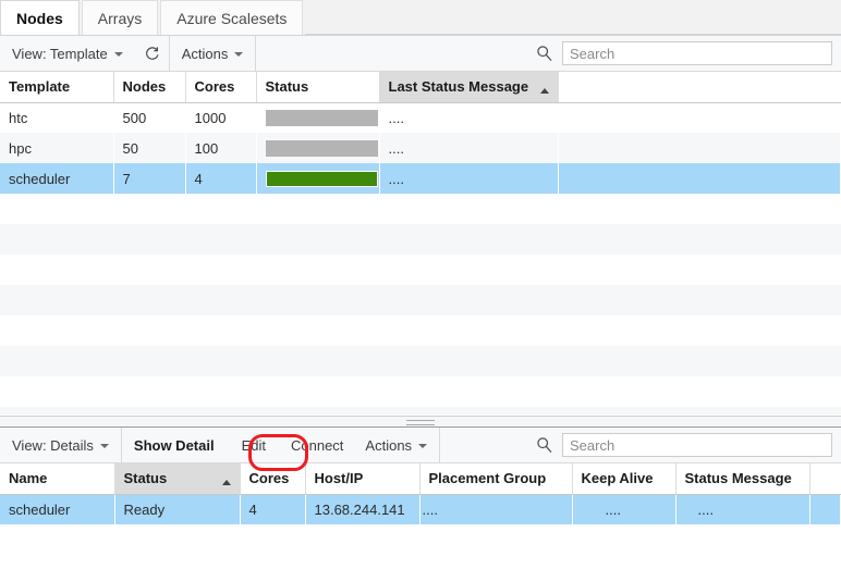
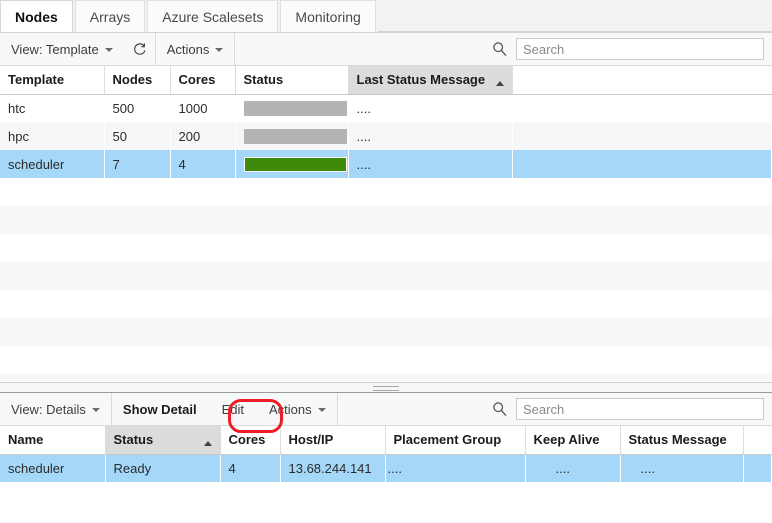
  Nodes
  Arrays
  Azure Scalesets
+ Monitoring
  View: Template
  Actions
  Search
  Template	Nodes	Cores	Status	Last Status Message
  htc	500	1000		....
- hpc	50	100		....
+ hpc	50	200		....
  scheduler	7	4		....
  View: Details
  Show Detail
  Edit
- Connect
  Actions
  Search
  Name	Status	Cores	Host/IP	Placement Group	Keep Alive	Status Message
  scheduler	Ready	4	13.68.244.141	....	....	....
